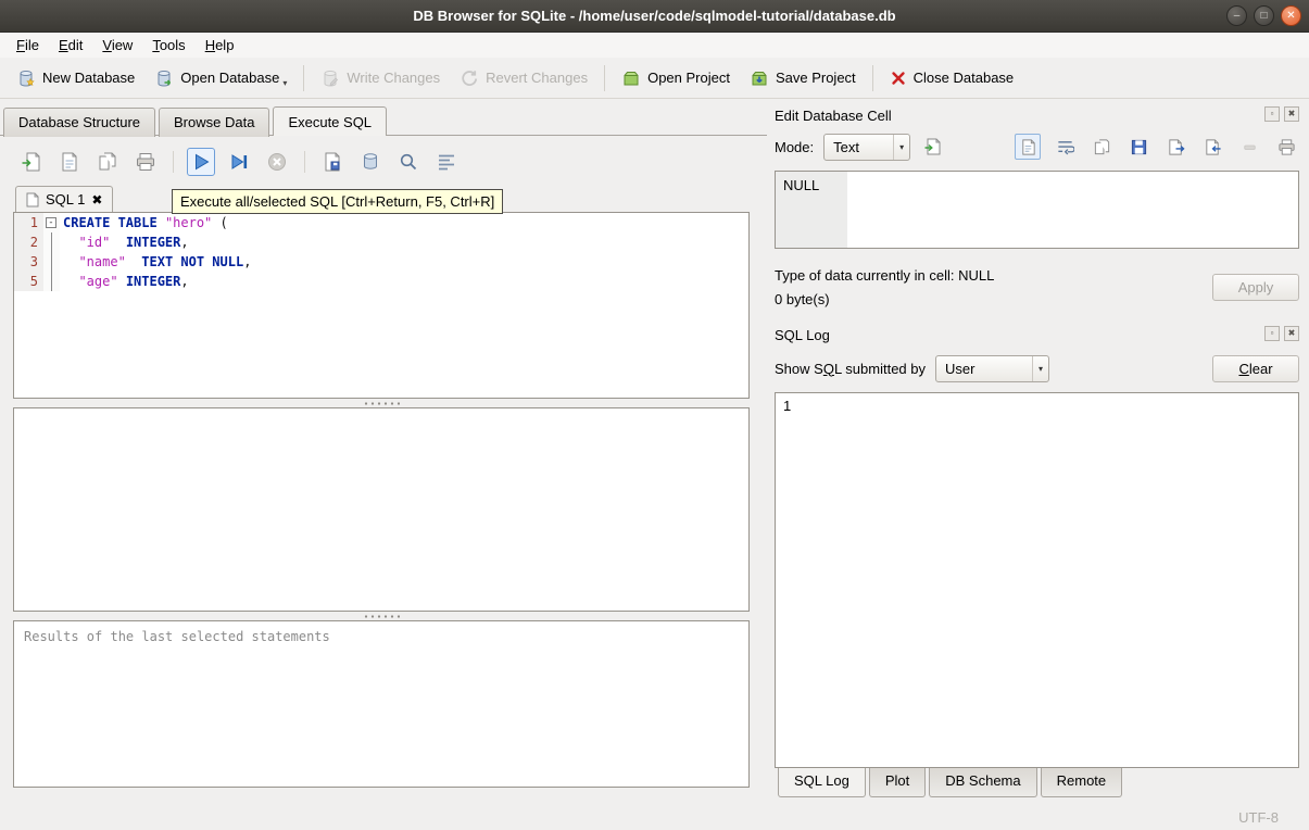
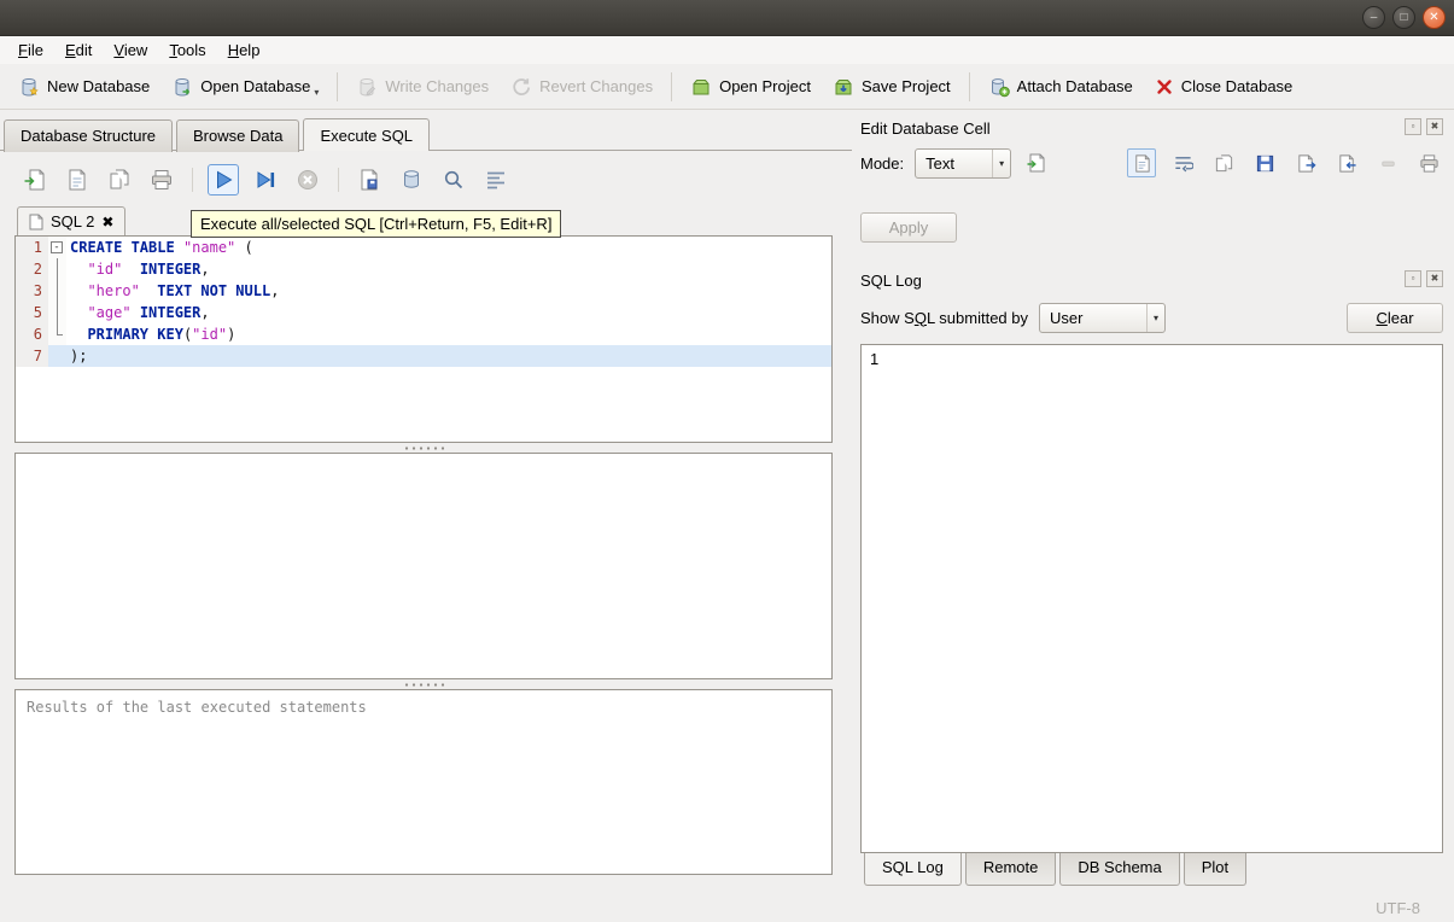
- DB Browser for SQLite - /home/user/code/sqlmodel-tutorial/database.db
  –
  □
  ✕
  File
  Edit
  View
  Tools
  Help
  New Database
  Open Database
  ▾
  Write Changes
  Revert Changes
  Open Project
  Save Project
+ Attach Database
  Close Database
  Database Structure
  Browse Data
  Execute SQL
- Execute all/selected SQL [Ctrl+Return, F5, Ctrl+R]
+ Execute all/selected SQL [Ctrl+Return, F5, Edit+R]
- SQL 1
+ SQL 2
  ✖
  1
  -
- CREATE TABLE "hero" (
+ CREATE TABLE "name" (
  2
  "id" INTEGER,
  3
- "name" TEXT NOT NULL,
+ "hero" TEXT NOT NULL,
  5
  "age" INTEGER,
+ 6
+ PRIMARY KEY("id")
+ 7
+ );
- Results of the last selected statements
+ Results of the last executed statements
  Edit Database Cell
  ▫
  ✖
  Mode:
  Text
  ▾
- NULL
- Type of data currently in cell: NULL
- 0 byte(s)
  Apply
  SQL Log
  ▫
  ✖
  Show SQL submitted by
  User
  ▾
  C
  lear
  1
  SQL Log
- Plot
+ Remote
  DB Schema
- Remote
+ Plot
  UTF-8
